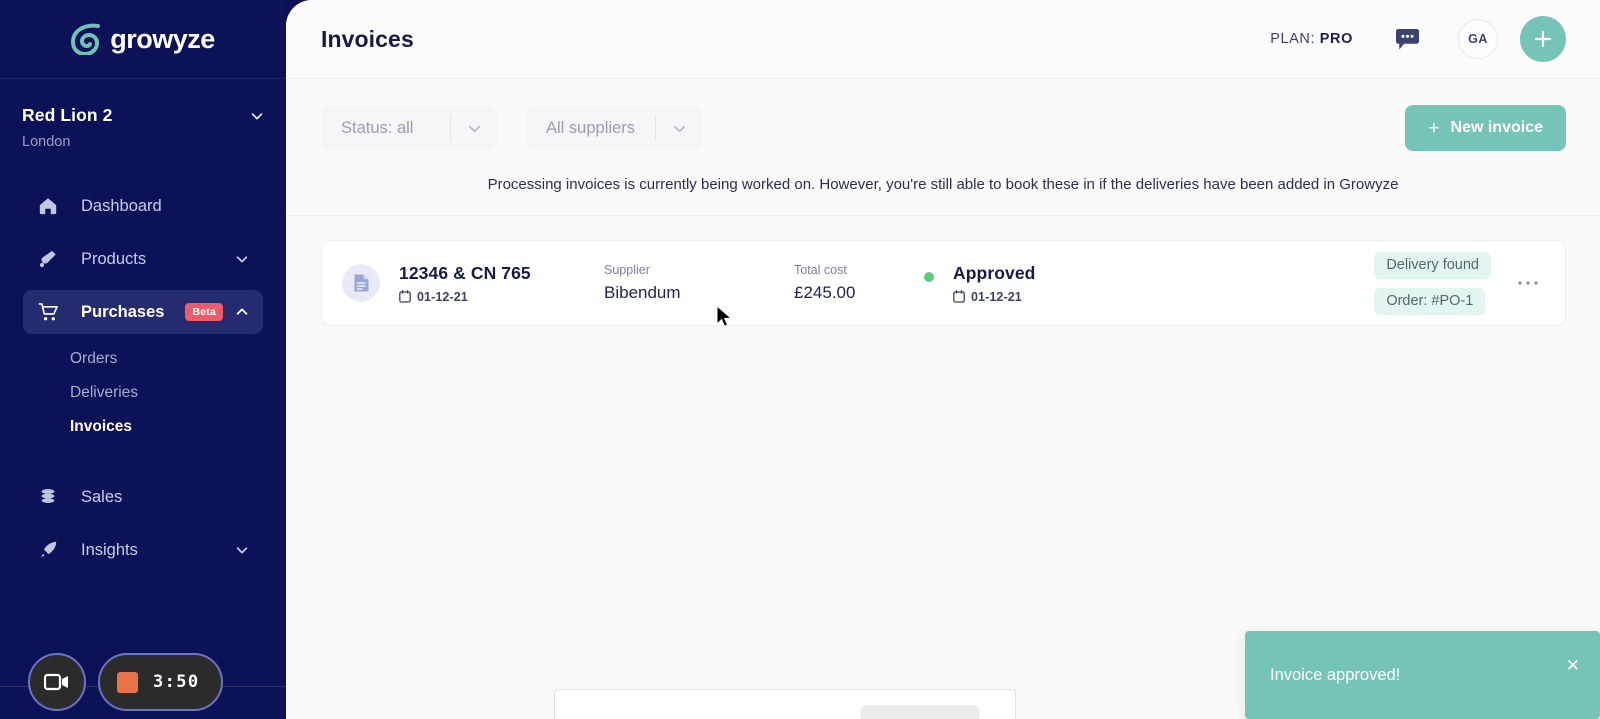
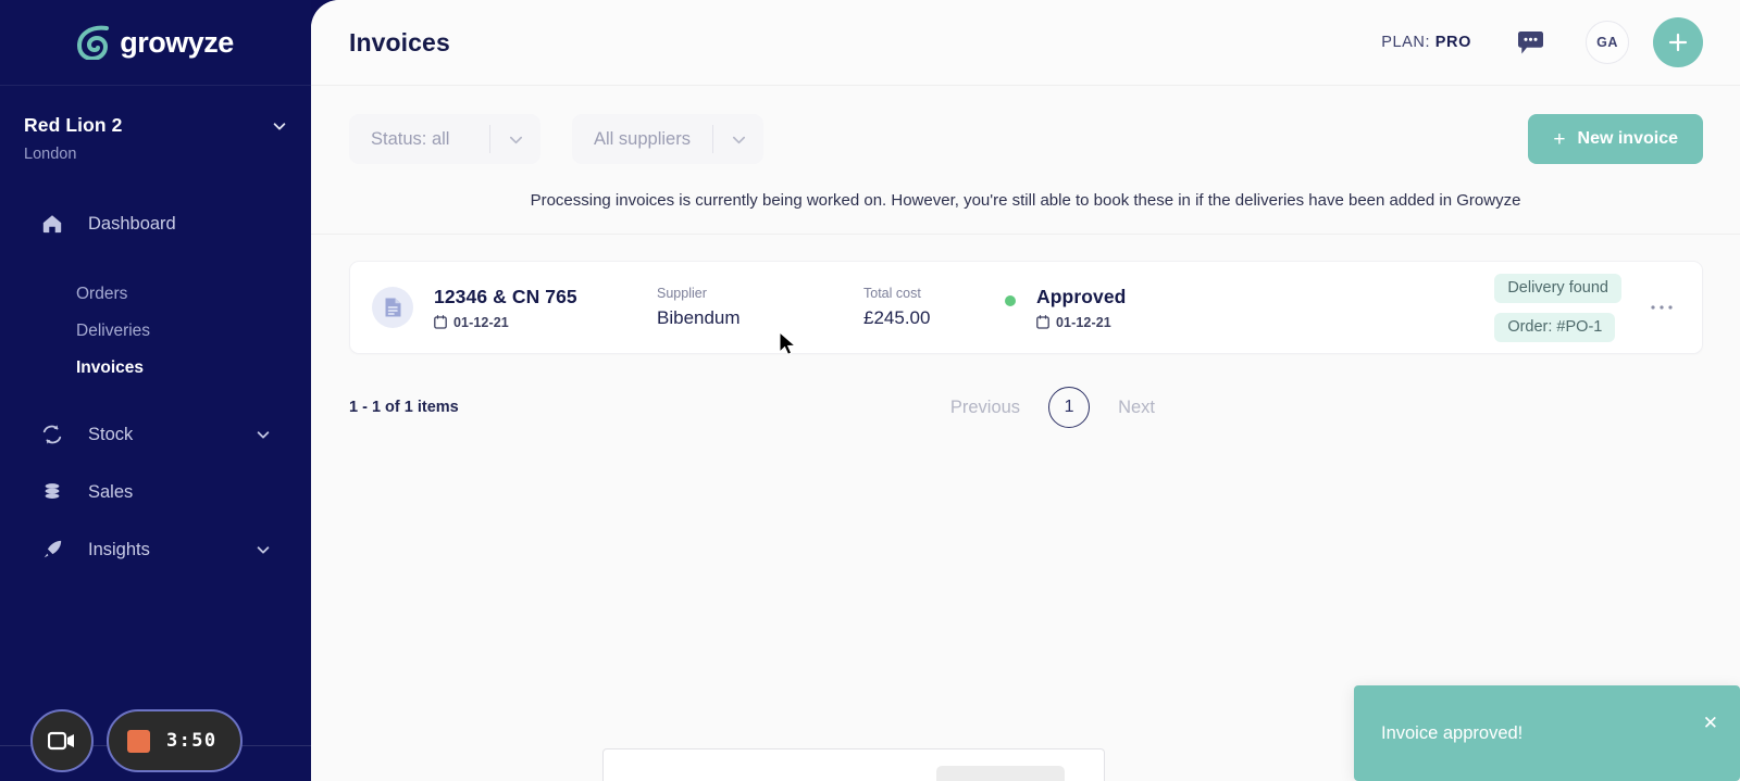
  growyze
  Red Lion 2
  London
  Dashboard
- Products
- Purchases
- Beta
  Orders
  Deliveries
  Invoices
+ Stock
  Sales
  Insights
  3:50
  Invoices
  PLAN: PRO
  GA
  Status: all
  All suppliers
  +
  New invoice
  Processing invoices is currently being worked on. However, you're still able to book these in if the deliveries have been added in Growyze
  12346 & CN 765
  01-12-21
  Supplier
  Bibendum
  Total cost
  £245.00
  Approved
  01-12-21
  Delivery found
  Order: #PO-1
+ 1 - 1 of 1 items
+ Previous
+ 1
+ Next
  Invoice approved!
  ✕
